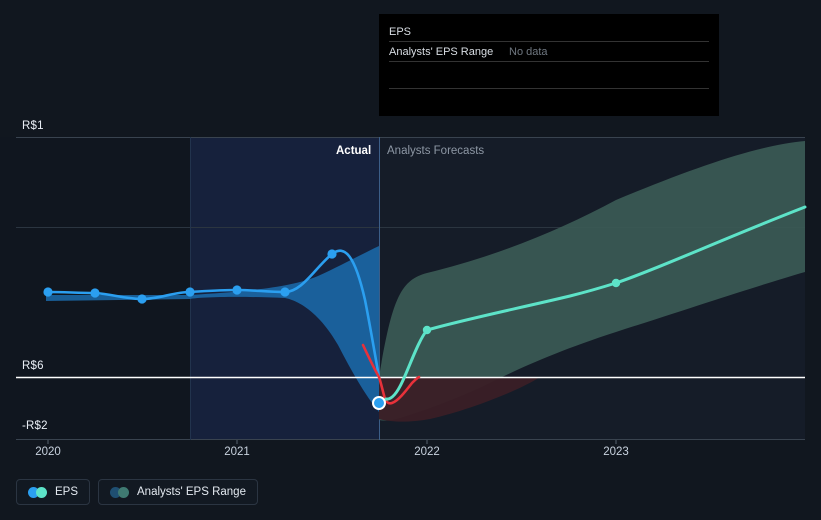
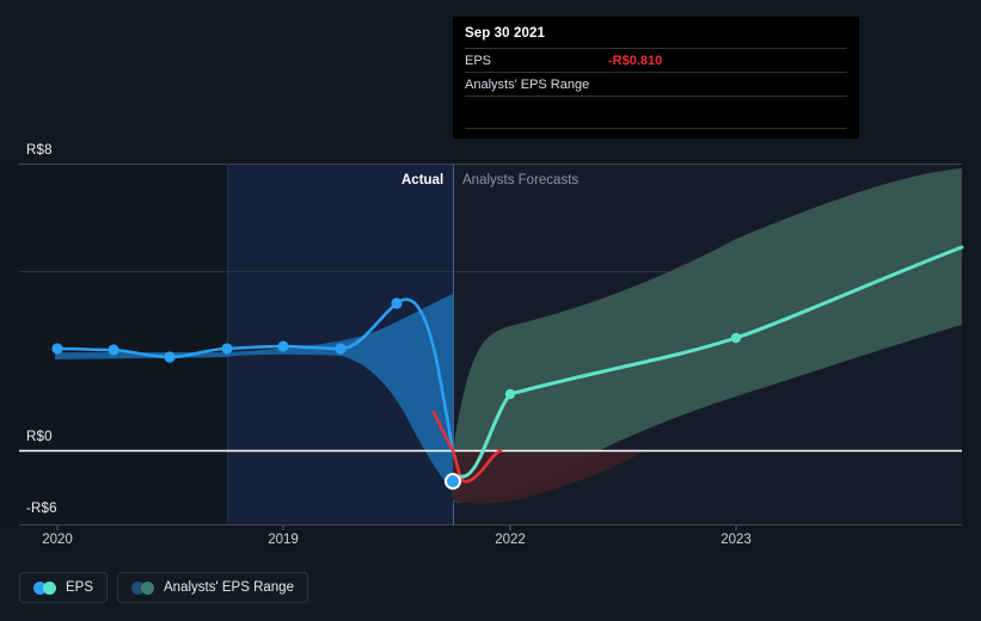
- R$1
+ R$8
- R$6
+ R$0
- -R$2
+ -R$6
  2020
- 2021
+ 2019
  2022
  2023
  Actual
  Analysts Forecasts
+ Sep 30 2021
  EPS
+ -R$0.810
  Analysts' EPS Range
- No data
  EPS
  Analysts' EPS Range
